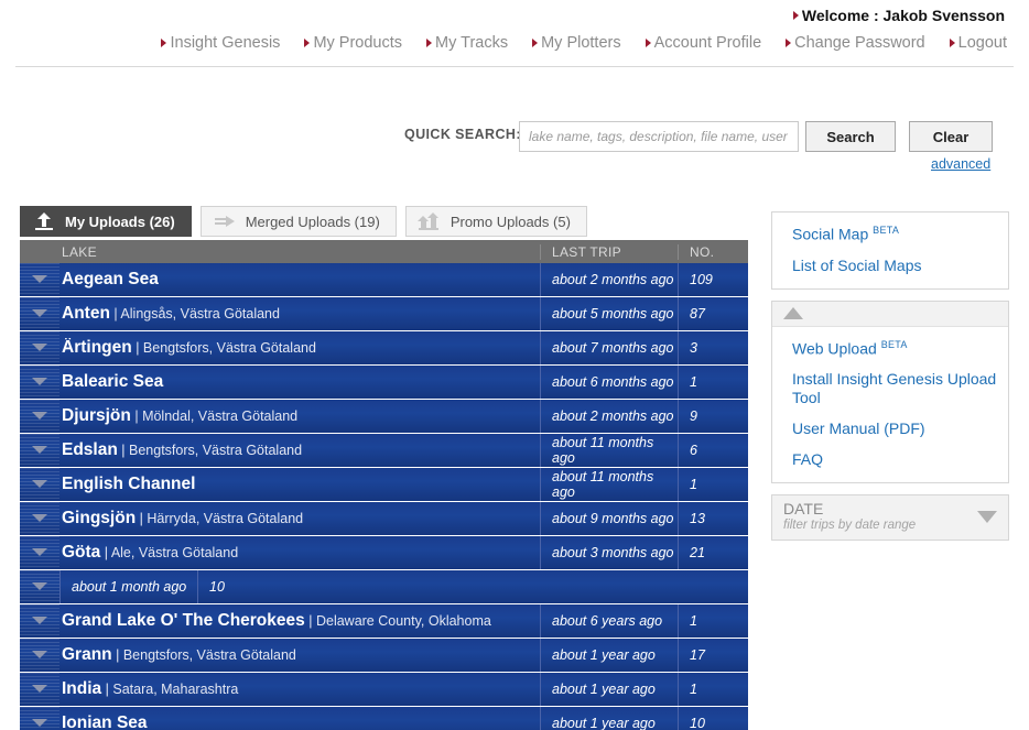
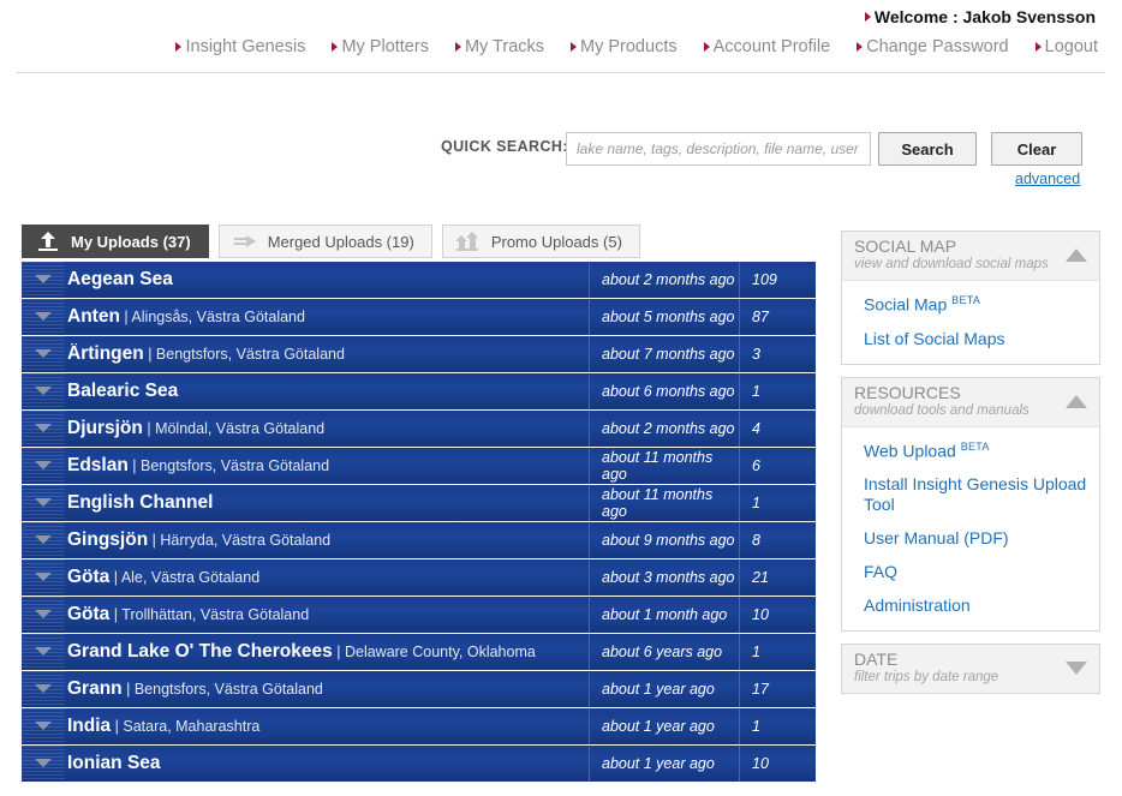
  Welcome : Jakob Svensson
  Insight Genesis
- My Products
+ My Plotters
  My Tracks
- My Plotters
+ My Products
  Account Profile
  Change Password
  Logout
  QUICK SEARCH
  lake name, tags, description, file name, user
  Search
  Clear
  advanced
- My Uploads (26)
+ My Uploads (37)
  Merged Uploads (19)
  Promo Uploads (5)
- LAKE
- LAST TRIP
- NO.
  Aegean Sea
  about 2 months ago
  109
  Anten | Alingsås, Västra Götaland
  about 5 months ago
  87
  Ärtingen | Bengtsfors, Västra Götaland
  about 7 months ago
  3
  Balearic Sea
  about 6 months ago
  1
  Djursjön | Mölndal, Västra Götaland
  about 2 months ago
- 9
+ 4
  Edslan | Bengtsfors, Västra Götaland
  about 11 months ago
  6
  English Channel
  about 11 months ago
  1
  Gingsjön | Härryda, Västra Götaland
  about 9 months ago
- 13
+ 8
  Göta | Ale, Västra Götaland
  about 3 months ago
  21
+ Göta | Trollhättan, Västra Götaland
  about 1 month ago
  10
  Grand Lake O' The Cherokees | Delaware County, Oklahoma
  about 6 years ago
  1
  Grann | Bengtsfors, Västra Götaland
  about 1 year ago
  17
  India | Satara, Maharashtra
  about 1 year ago
  1
  Ionian Sea
  about 1 year ago
  10
+ SOCIAL MAP
+ view and download social maps
  Social Map BETA
  List of Social Maps
+ RESOURCES
+ download tools and manuals
  Web Upload BETA
  Install Insight Genesis Upload Tool
  User Manual (PDF)
  FAQ
+ Administration
  DATE
  filter trips by date range
